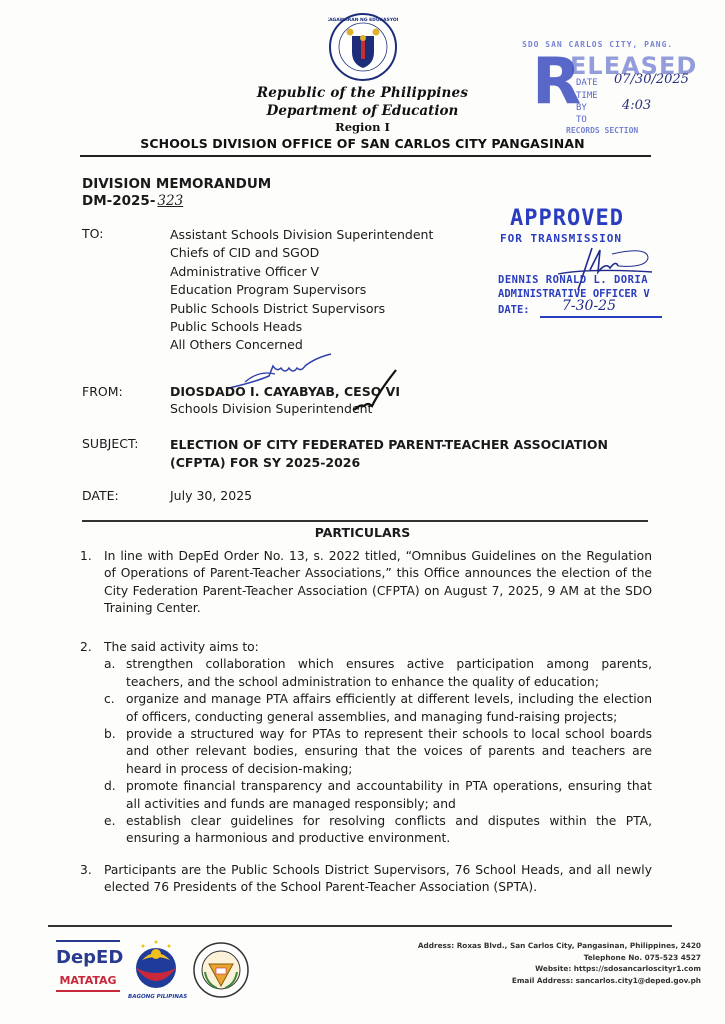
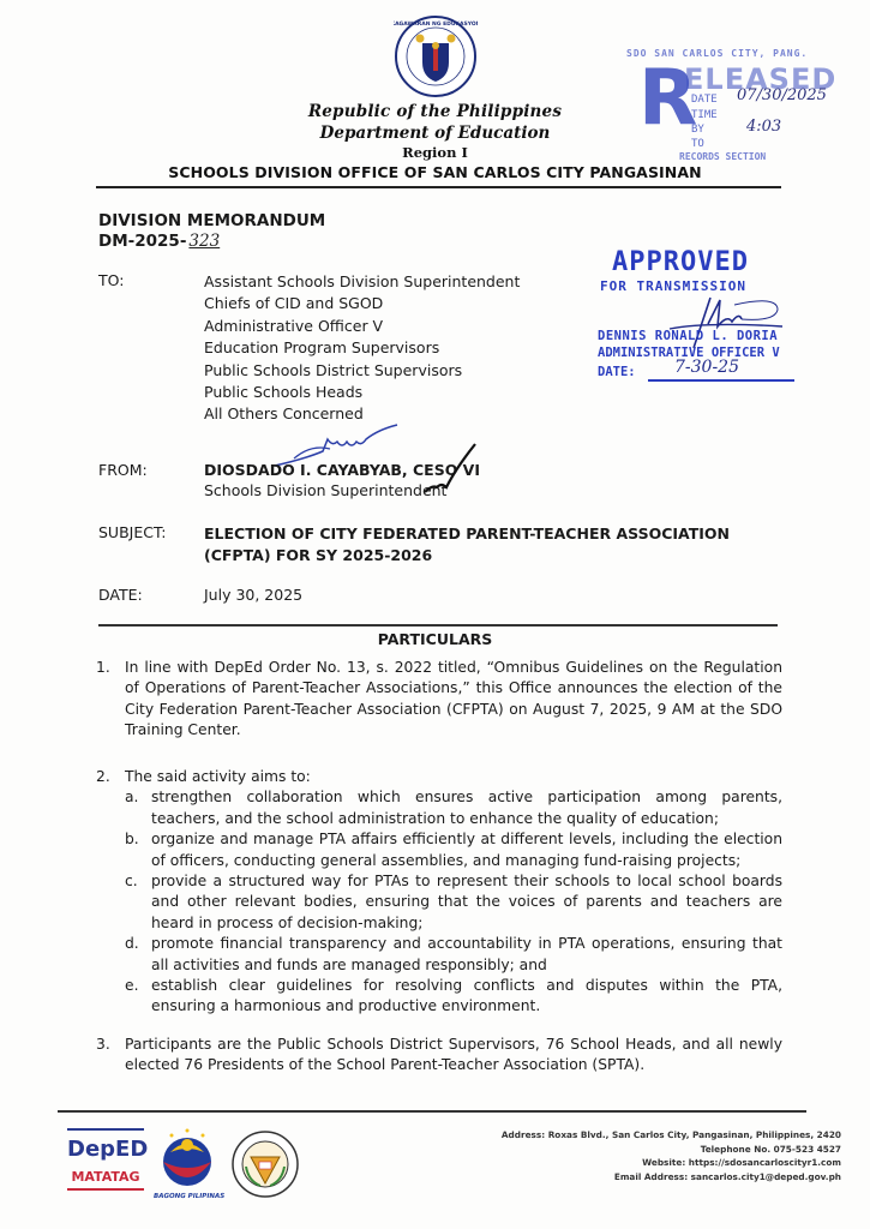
  Republic of the Philippines
  Department of Education
  Region I
  SCHOOLS DIVISION OFFICE OF SAN CARLOS CITY PANGASINAN
  SDO SAN CARLOS CITY, PANG.
  R
  ELEASED
  DATE
  07/30/2025
  TIME
  BY
  4:03
  TO
  RECORDS SECTION
  DIVISION MEMORANDUM
  DM-2025- 323
  TO:
  Assistant Schools Division Superintendent
  Chiefs of CID and SGOD
  Administrative Officer V
  Education Program Supervisors
  Public Schools District Supervisors
  Public Schools Heads
  All Others Concerned
  APPROVED
  FOR TRANSMISSION
  DENNIS RONALD L. DORIA
  ADMINISTRATIVE OFFICER V
  DATE:
  7-30-25
  FROM:
  DIOSDADO I. CAYABYAB, CESO VI
  Schools Division Superintendnt
  SUBJECT:
  ELECTION OF CITY FEDERATED PARENT-TEACHER ASSOCIATION
  (CFPTA) FOR SY 2025-2026
  DATE:
  July 30, 2025
  PARTICULARS
  1.
  In line with DepEd Order No. 13, s. 2022 titled, “Omnibus Guidelines on the Regulation of Operations of Parent-Teacher Associations,” this Office announces the election of the City Federation Parent-Teacher Association (CFPTA) on August 7, 2025, 9 AM at the SDO Training Center.
  2.
  The said activity aims to:
  a.
  strengthen collaboration which ensures active participation among parents, teachers, and the school administration to enhance the quality of education;
- c.
+ b.
  organize and manage PTA affairs efficiently at different levels, including the election of officers, conducting general assemblies, and managing fund-raising projects;
- b.
+ c.
  provide a structured way for PTAs to represent their schools to local school boards and other relevant bodies, ensuring that the voices of parents and teachers are heard in process of decision-making;
  d.
  promote financial transparency and accountability in PTA operations, ensuring that all activities and funds are managed responsibly; and
  e.
  establish clear guidelines for resolving conflicts and disputes within the PTA, ensuring a harmonious and productive environment.
  3.
  Participants are the Public Schools District Supervisors, 76 School Heads, and all newly elected 76 Presidents of the School Parent-Teacher Association (SPTA).
  DepED
  MATATAG
  Address: Roxas Blvd., San Carlos City, Pangasinan, Philippines, 2420
  Telephone No. 075-523 4527
  Website: https://sdosancarloscityr1.com
  Email Address: sancarlos.city1@deped.gov.ph
